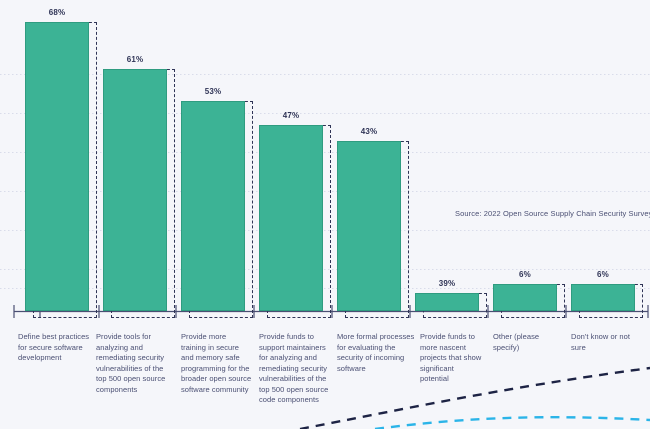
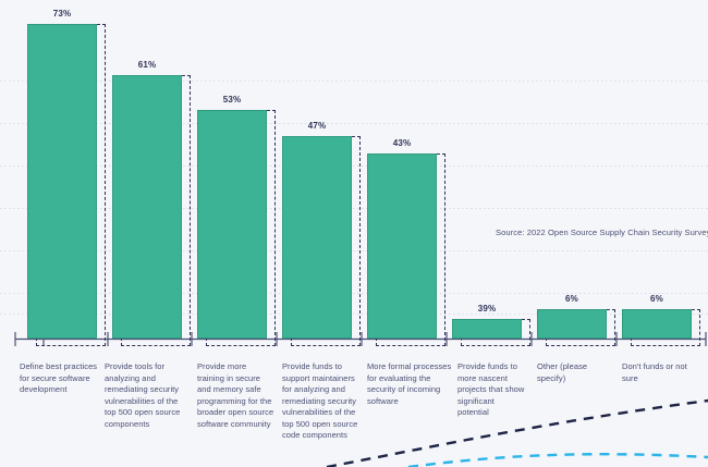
- 68%
+ 73%
  61%
  53%
  47%
  43%
  39%
  6%
  6%
  Define best practices for secure software development
  Provide tools for analyzing and remediating security vulnerabilities of the top 500 open source components
  Provide more training in secure and memory safe programming for the broader open source software community
  Provide funds to support maintainers for analyzing and remediating security vulnerabilities of the top 500 open source code components
  More formal processes for evaluating the security of incoming software
  Provide funds to more nascent projects that show significant potential
  Other (please specify)
- Don't know or not sure
+ Don't funds or not sure
  Source: 2022 Open Source Supply Chain Security Surve
